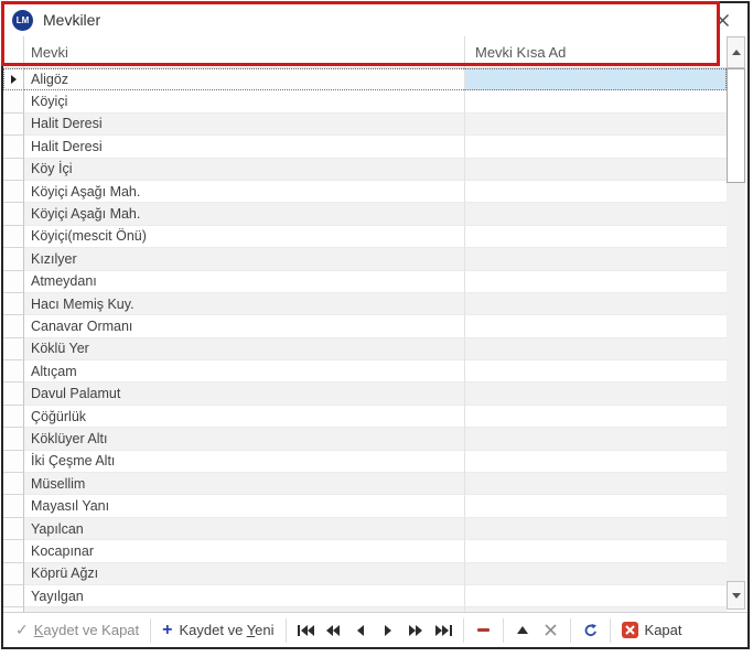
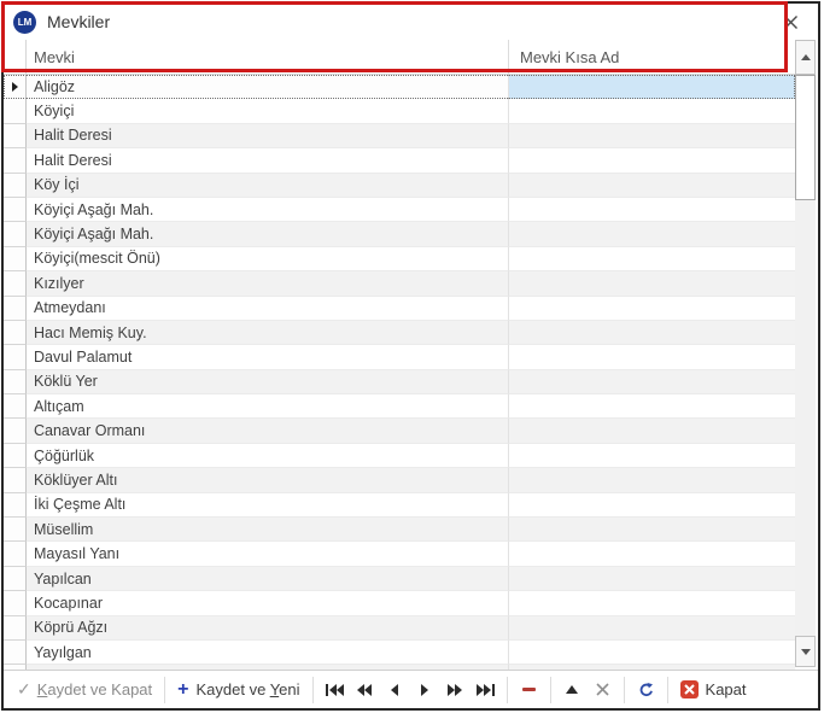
  LM
  Mevkiler
  Mevki
  Mevki Kısa Ad
  Aligöz
  Köyiçi
  Halit Deresi
  Halit Deresi
  Köy İçi
  Köyiçi Aşağı Mah.
  Köyiçi Aşağı Mah.
  Köyiçi(mescit Önü)
  Kızılyer
  Atmeydanı
  Hacı Memiş Kuy.
- Canavar Ormanı
+ Davul Palamut
  Köklü Yer
  Altıçam
- Davul Palamut
+ Canavar Ormanı
  Çöğürlük
  Köklüyer Altı
  İki Çeşme Altı
  Müsellim
  Mayasıl Yanı
  Yapılcan
  Kocapınar
  Köprü Ağzı
  Yayılgan
  ✓
  Kaydet ve Kapat
  +
  Kaydet ve Yeni
  Kapat
